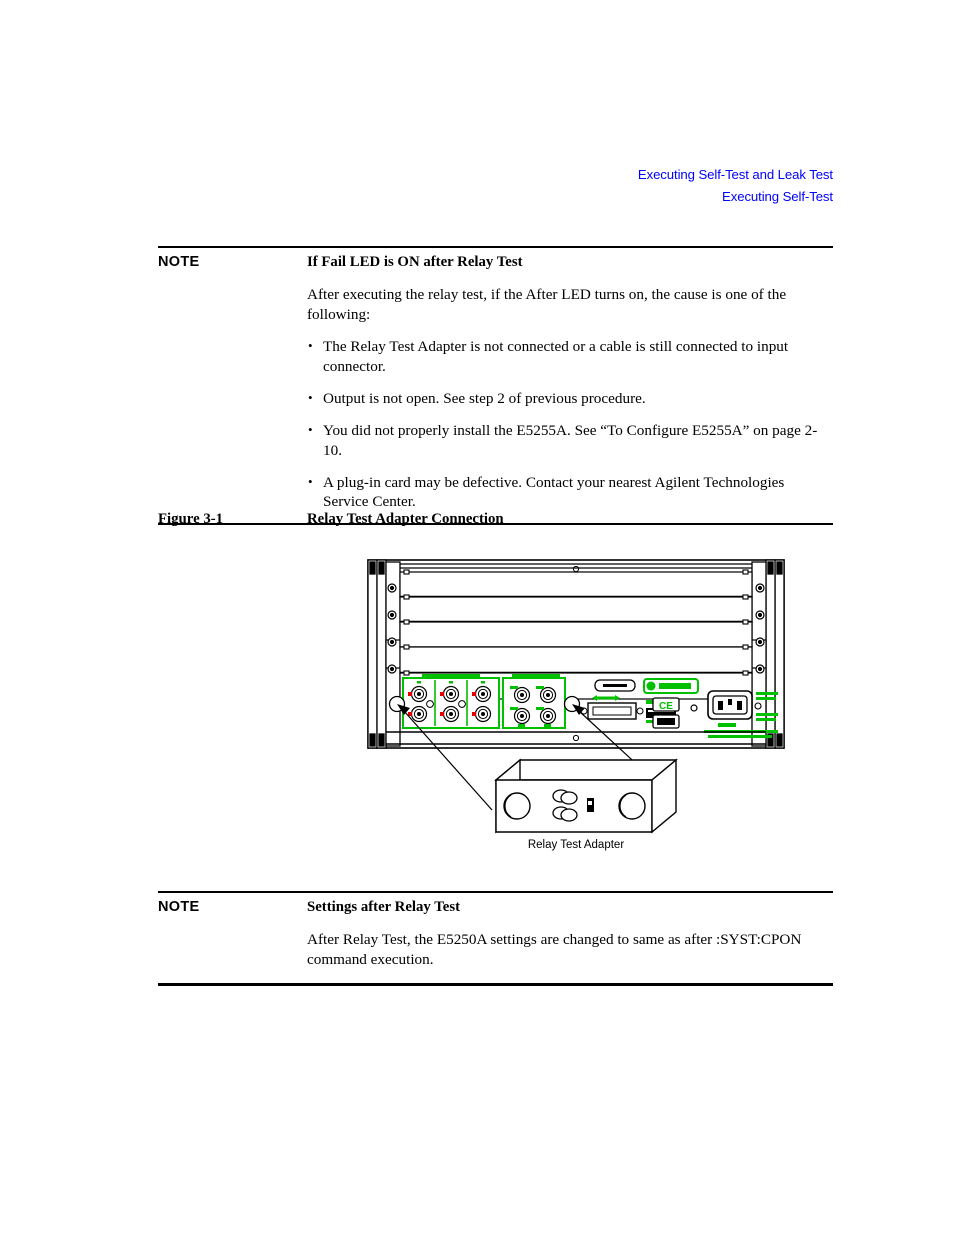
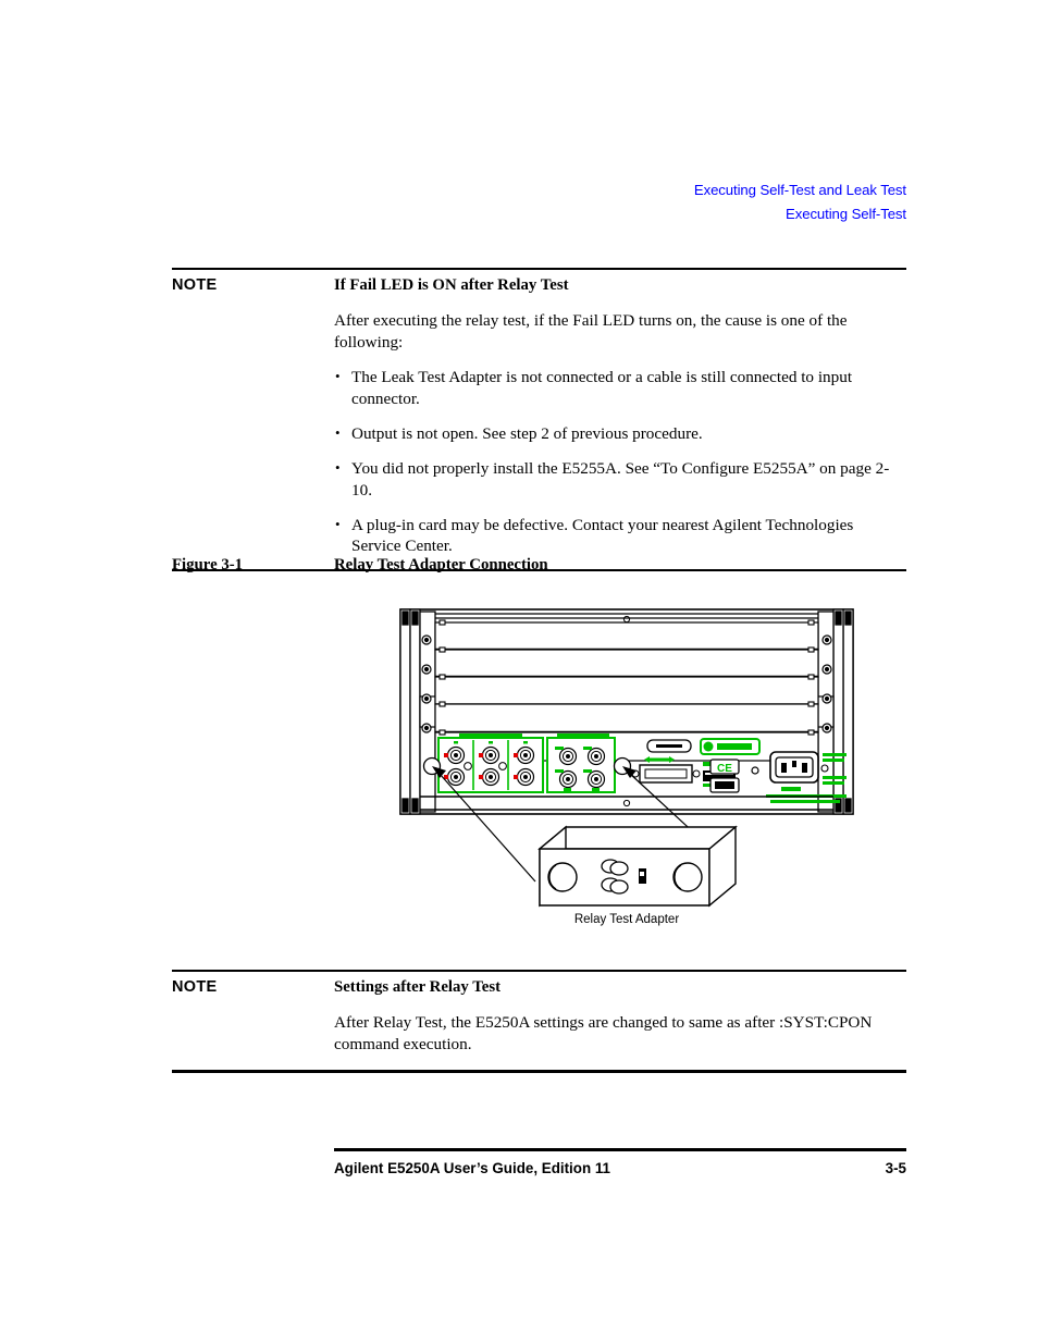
  Executing Self-Test and Leak Test
  Executing Self-Test
  NOTE
  If Fail LED is ON after Relay Test
- After executing the relay test, if the After LED turns on, the cause is one of the following:
+ After executing the relay test, if the Fail LED turns on, the cause is one of the following:
- The Relay Test Adapter is not connected or a cable is still connected to input connector.
+ The Leak Test Adapter is not connected or a cable is still connected to input connector.
  Output is not open. See step 2 of previous procedure.
  You did not properly install the E5255A. See “To Configure E5255A” on page 2-10.
  A plug-in card may be defective. Contact your nearest Agilent Technologies Service Center.
  Figure 3-1 Relay Test Adapter Connection
  CE
  Relay Test Adapter
  NOTE
  Settings after Relay Test
  After Relay Test, the E5250A settings are changed to same as after :SYST:CPON command execution.
+ Agilent E5250A User’s Guide, Edition 11
+ 3-5
